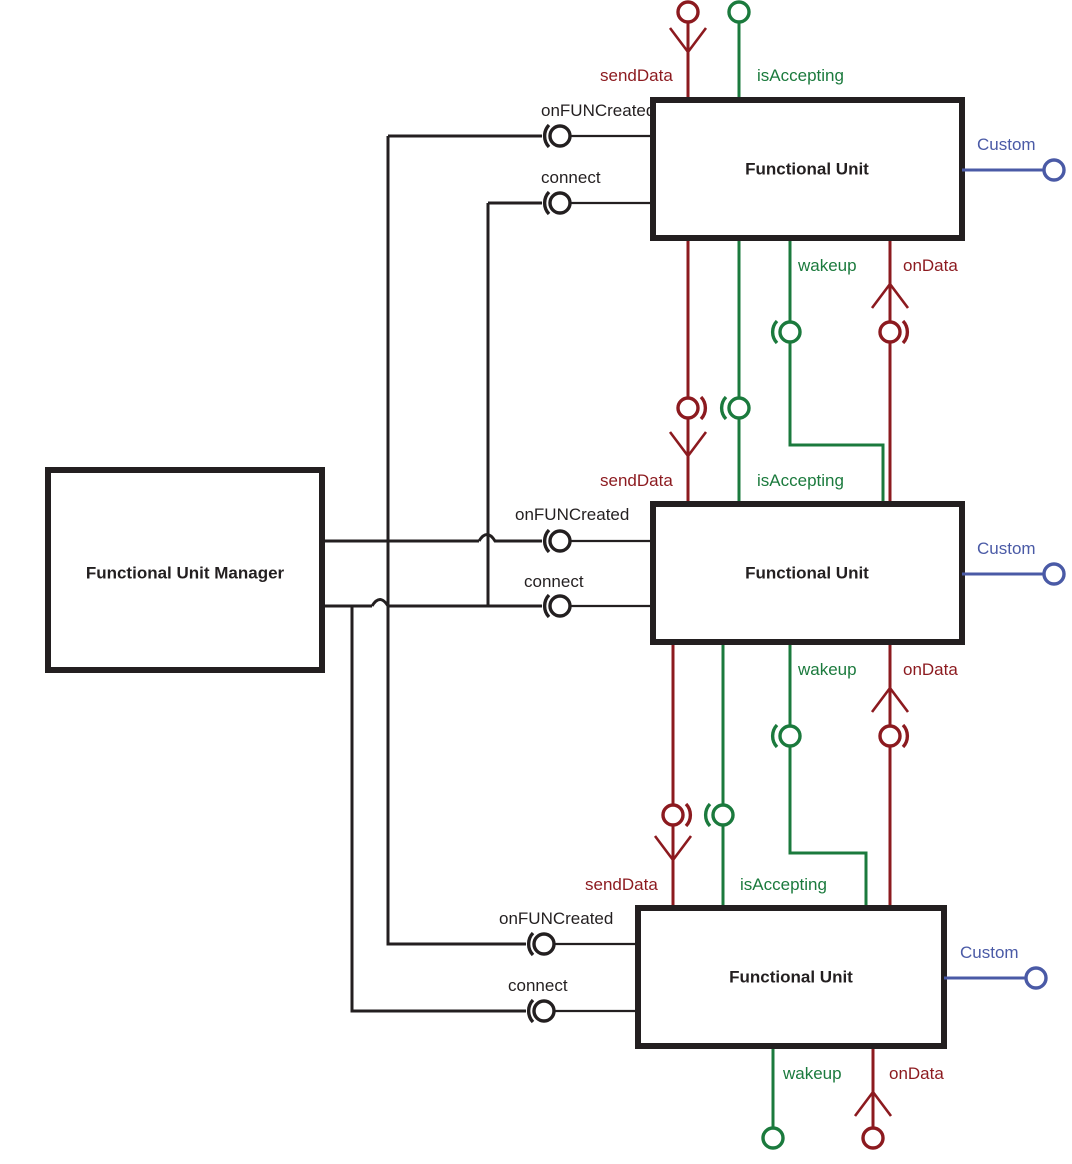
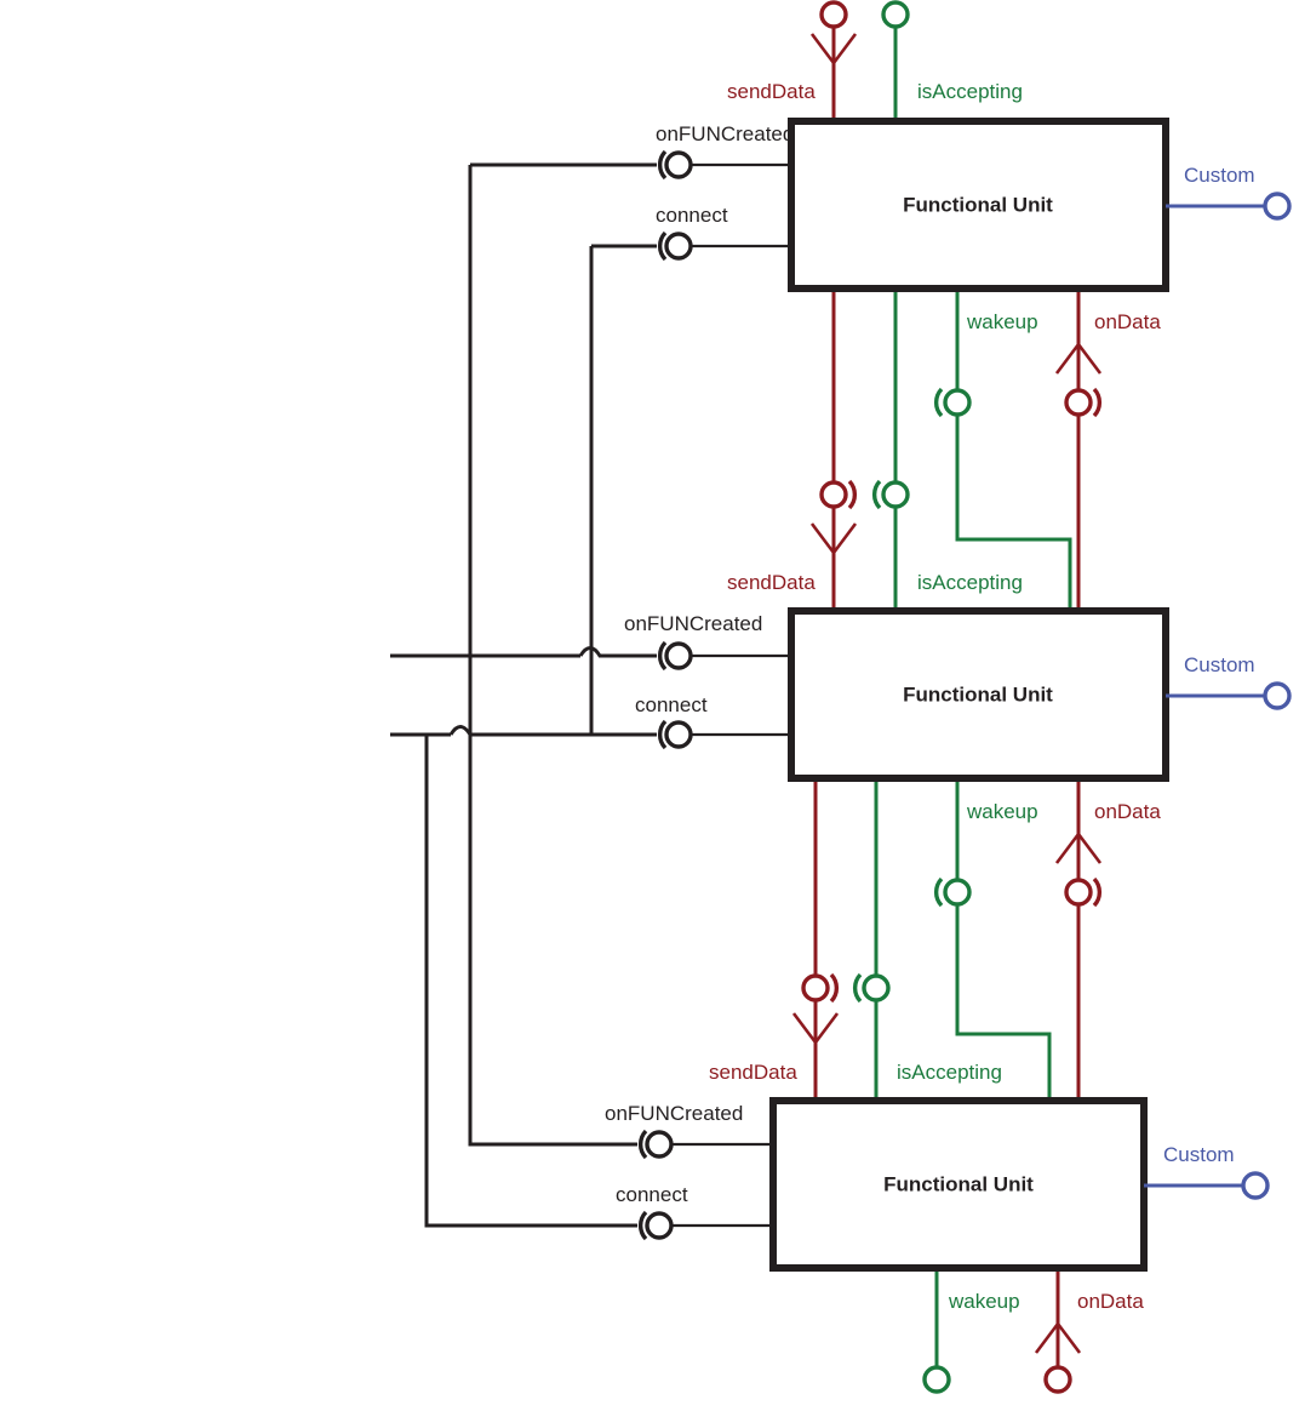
  sendData
  isAccepting
  wakeup
  onData
  sendData
  isAccepting
  wakeup
  onData
  sendData
  isAccepting
  wakeup
  onData
- Functional Unit Manager
  Functional Unit
  onFUNCreated
  connect
  Custom
  Functional Unit
  onFUNCreated
  connect
  Custom
  Functional Unit
  onFUNCreated
  connect
  Custom
